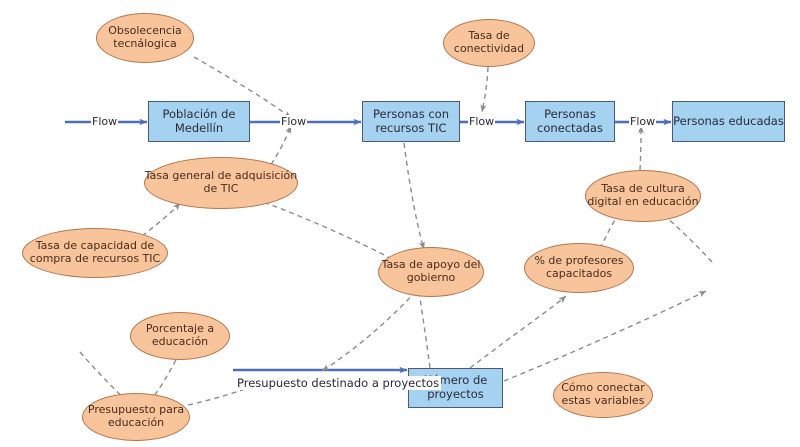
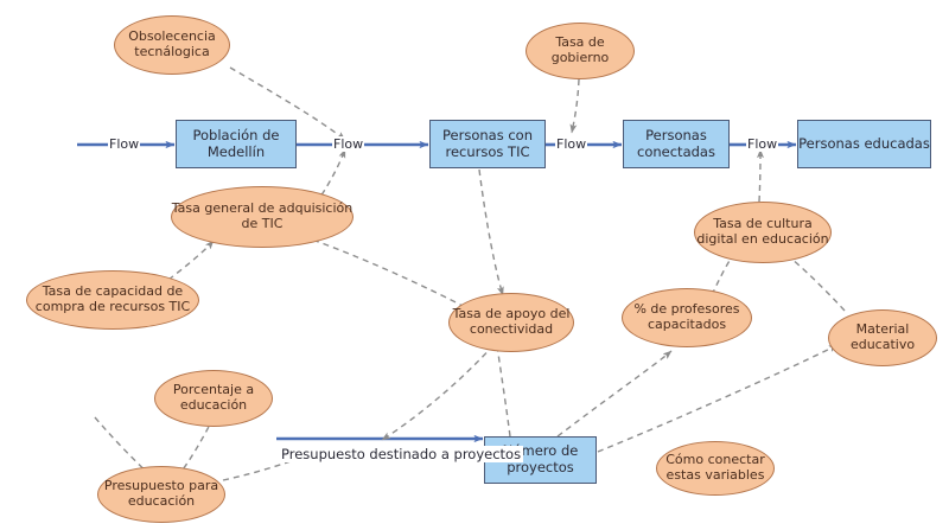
  Población de
  Medellín
  Personas con
  recursos TIC
  Personas
  conectadas
  Personas educadas
  mero de
  proyectos
  Obsolecencia
  tecnálogica
  Tasa de
- conectividad
+ gobierno
  Tasa general de adquisición
  de TIC
  Tasa de capacidad de
  compra de recursos TIC
  Tasa de apoyo del
- gobierno
+ conectividad
  % de profesores
  capacitados
  Tasa de cultura
  digital en educación
+ Material
+ educativo
  Porcentaje a
  educación
  Presupuesto para
  educación
  Cómo conectar
  estas variables
  Flow
  Flow
  Flow
  Flow
  Presupuesto destinado a proyectos
